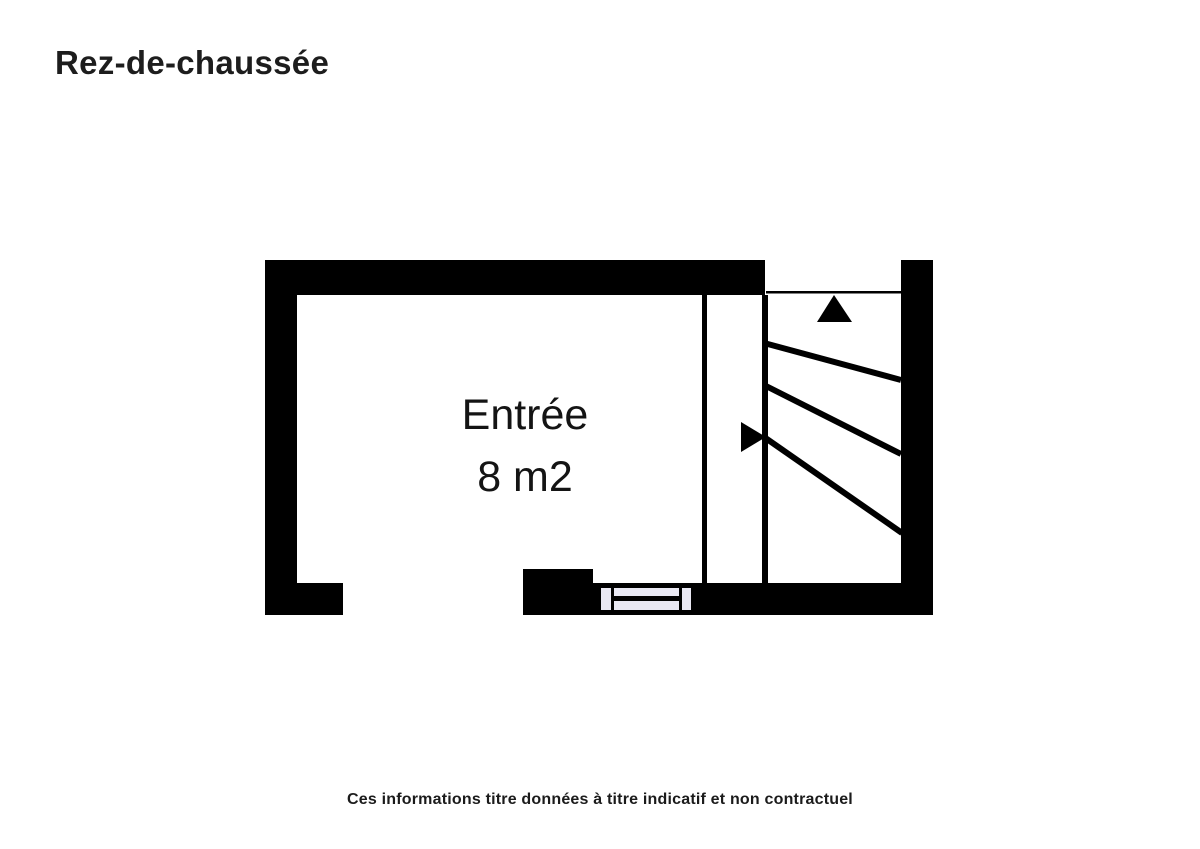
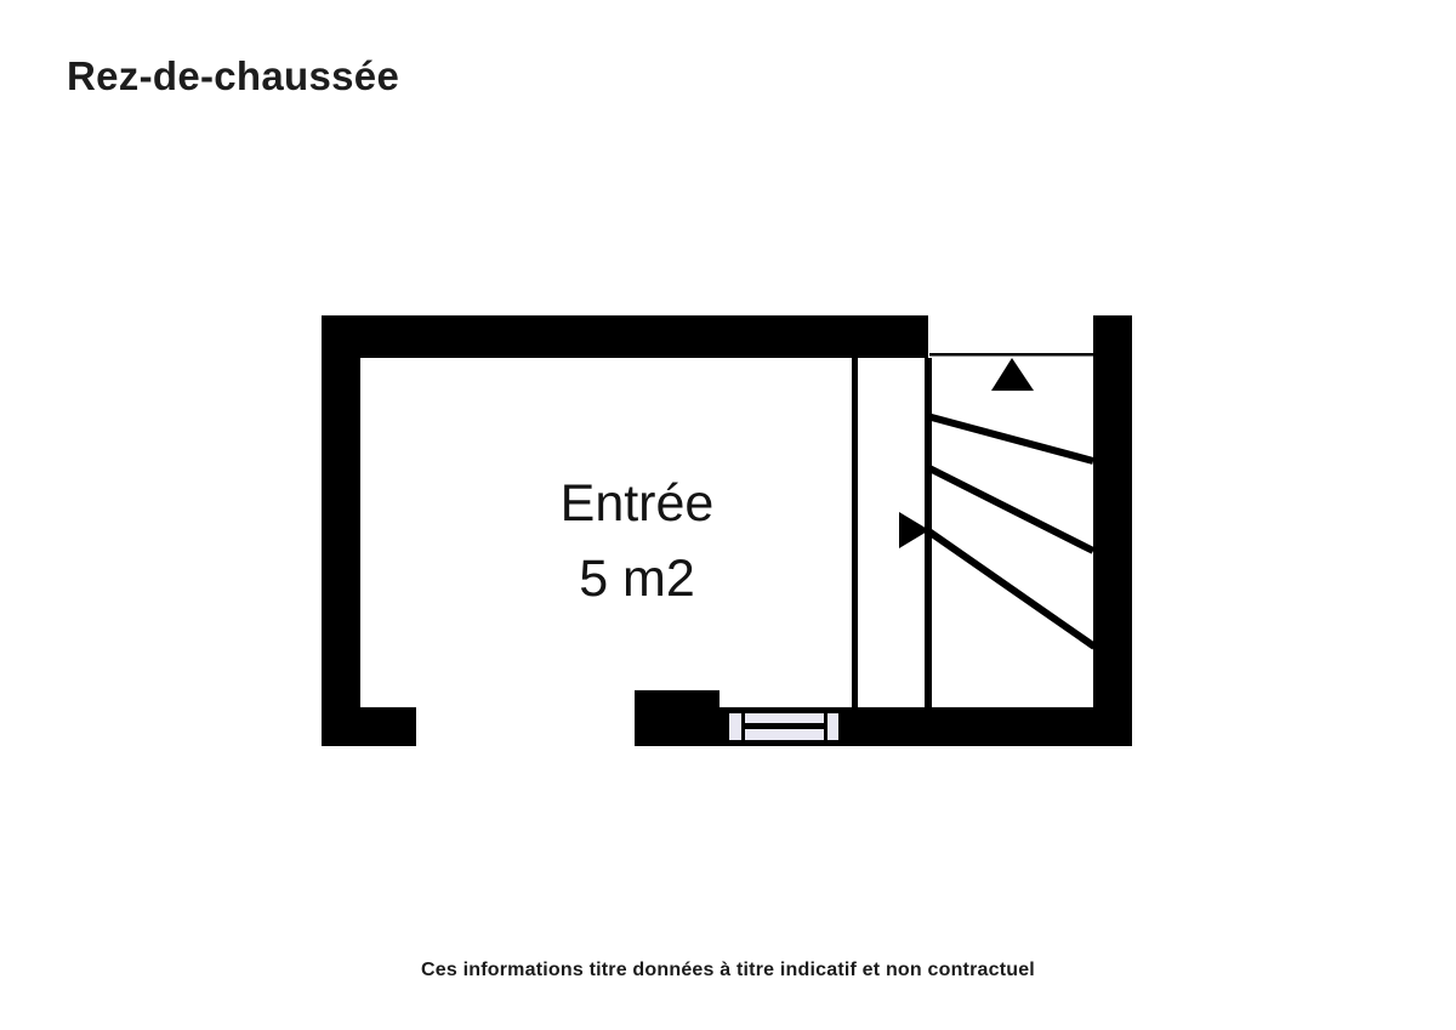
  Rez-de-chaussée
  Entrée
- 8 m2
+ 5 m2
  Ces informations titre données à titre indicatif et non contractuel
